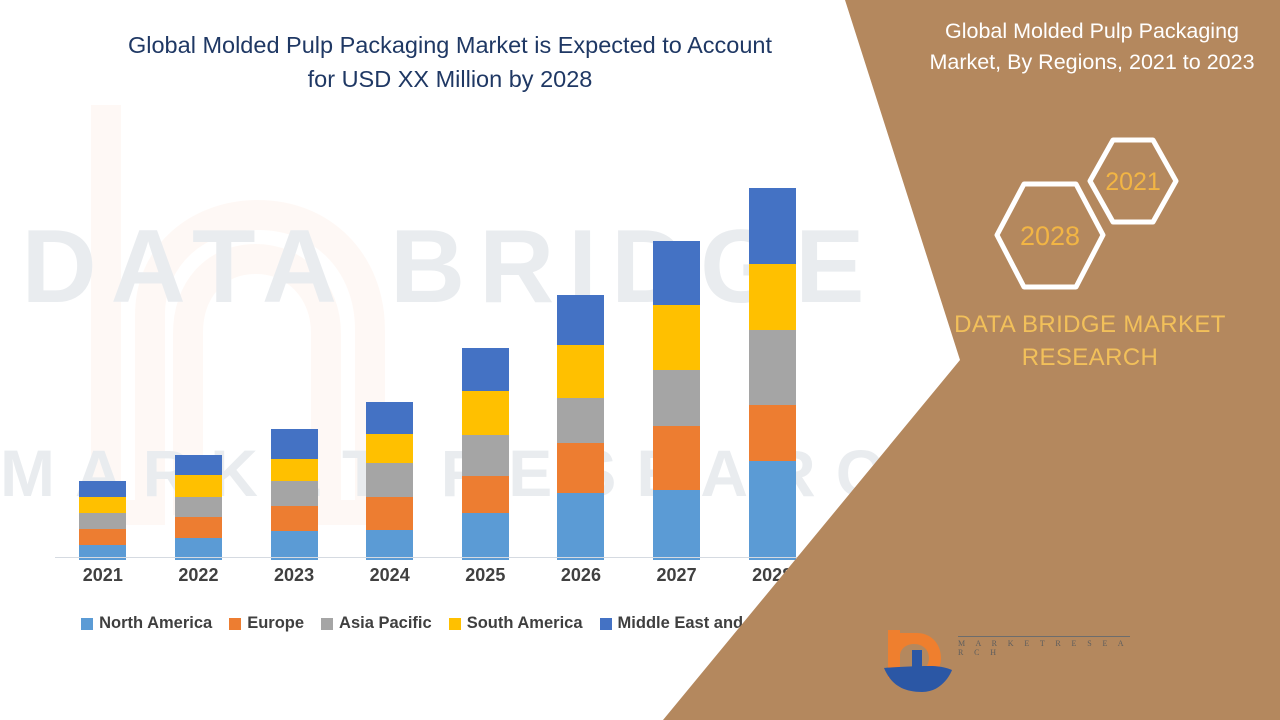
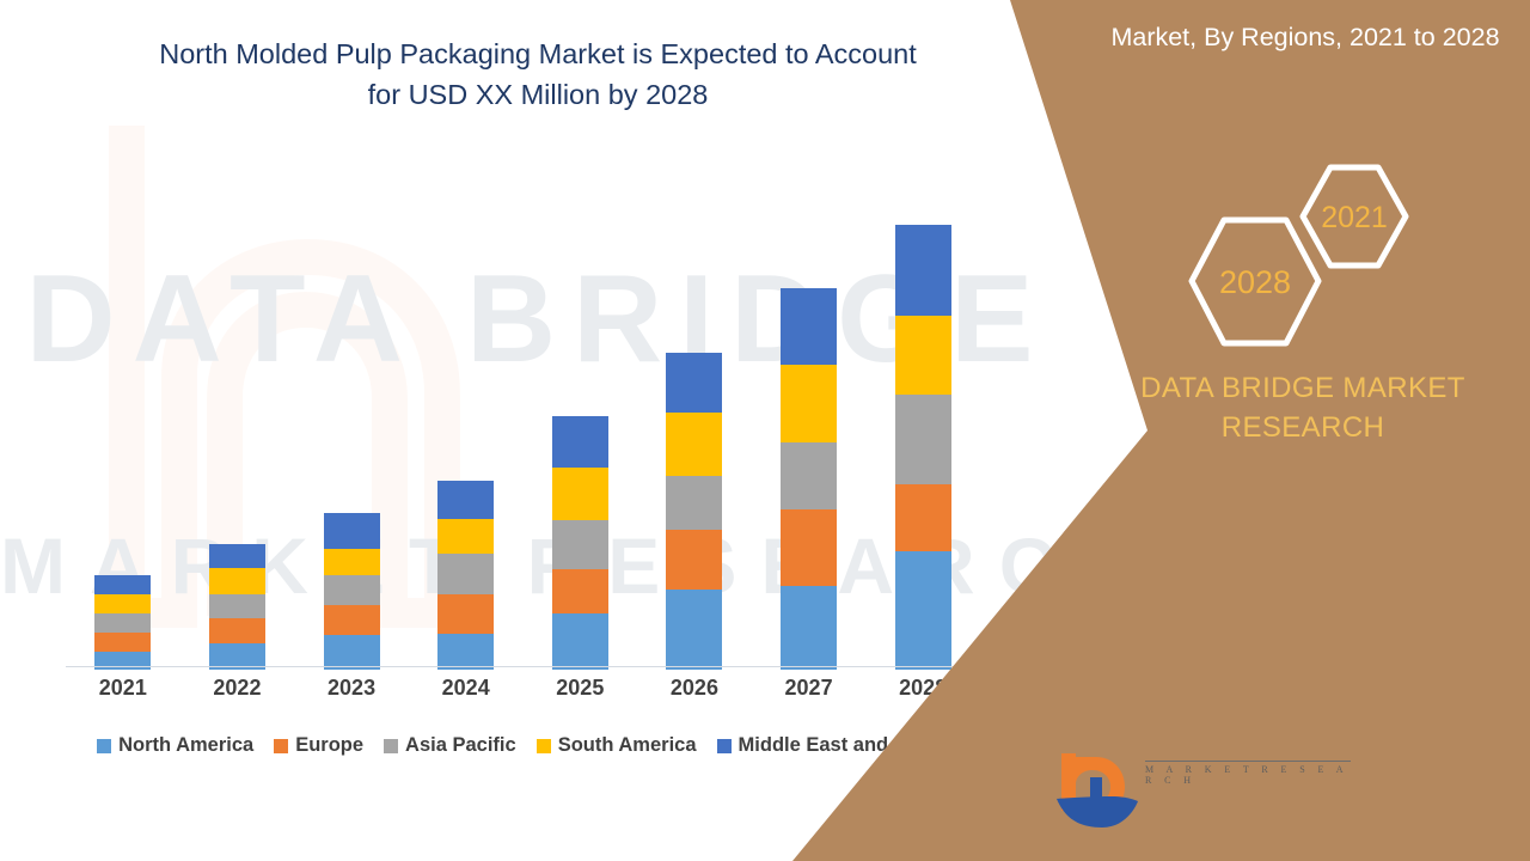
  DATA BRIGE
- Global Molded Pulp Packaging Market is Expected to Account
+ North Molded Pulp Packaging Market is Expected to Account
  for USD XX Million by 2028
  2021
  2022
  2023
  2024
  2025
  2026
  2027
  202
  North America
  Europe
  Asia Pacific
  South America
- Global Molded Pulp Packaging
- Market, By Regions, 2021 to 2023
+ Market, By Regions, 2021 to 2028
  2028
  2021
  DATA BRIDGE MARKET
  RESEARCH
  M A R K E T R E S E A R C H
